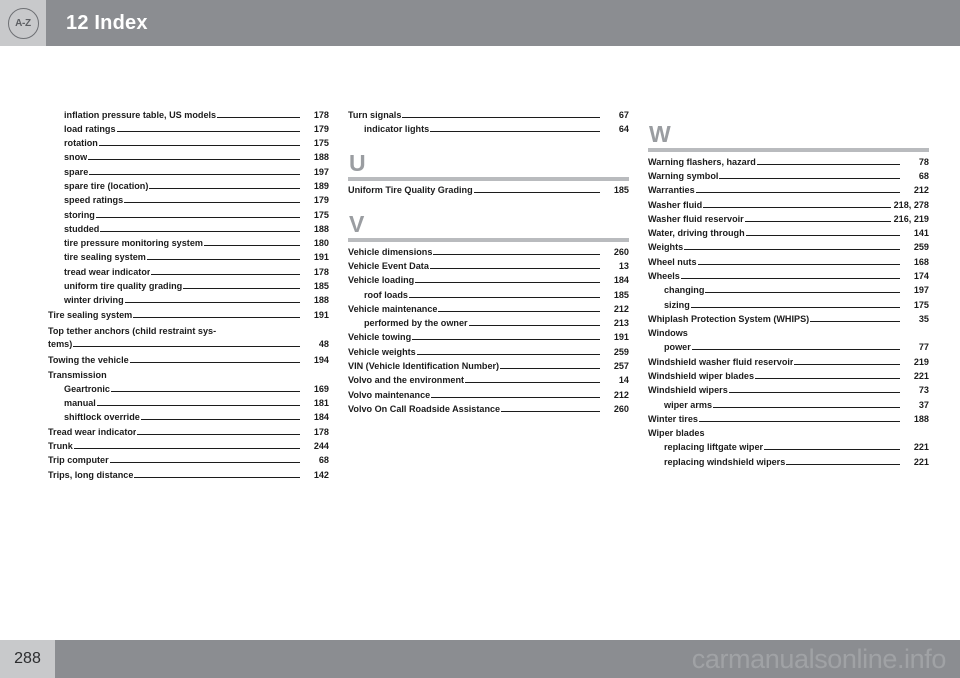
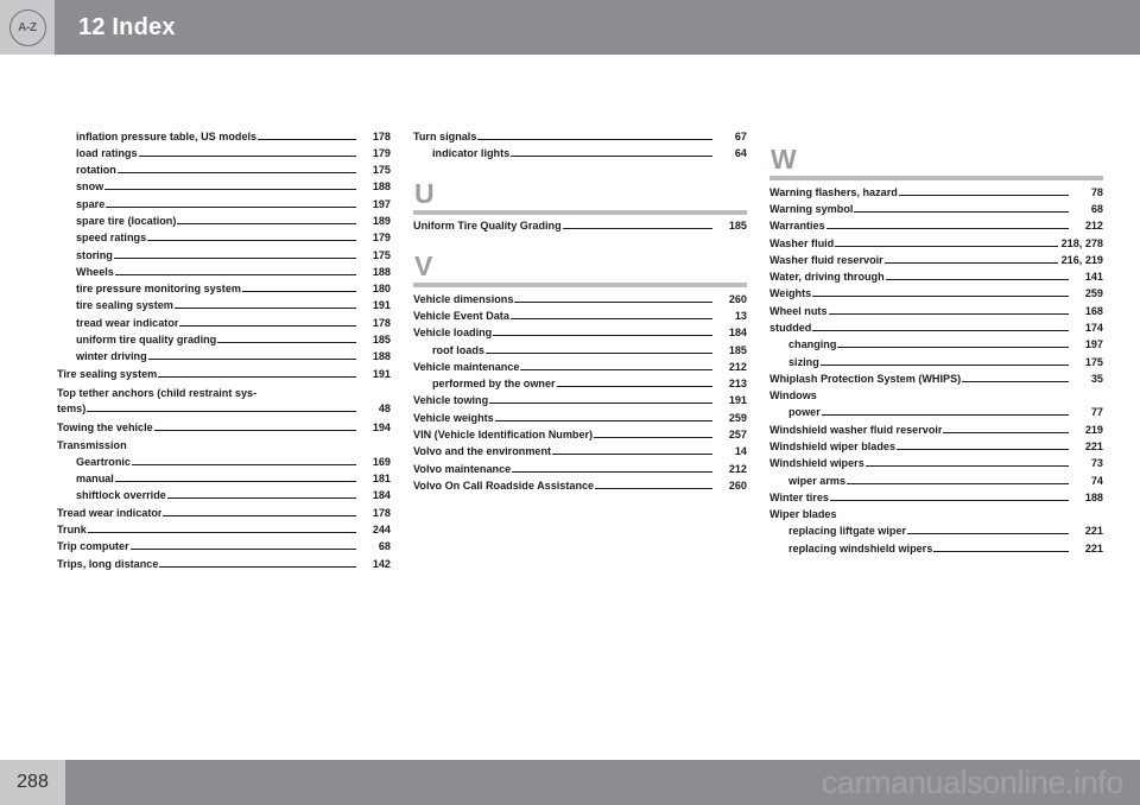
  A-Z
  12 Index
  inflation pressure table, US models
  178
  load ratings
  179
  rotation
  175
  snow
  188
  spare
  197
  spare tire (location)
  189
  speed ratings
  179
  storing
  175
- studded
+ Wheels
  188
  tire pressure monitoring system
  180
  tire sealing system
  191
  tread wear indicator
  178
  uniform tire quality grading
  185
  winter driving
  188
  Tire sealing system
  191
  Top tether anchors (child restraint sys-
  tems)
  48
  Towing the vehicle
  194
  Transmission
  Geartronic
  169
  manual
  181
  shiftlock override
  184
  Tread wear indicator
  178
  Trunk
  244
  Trip computer
  68
  Trips, long distance
  142
  Turn signals
  67
  indicator lights
  64
  U
  Uniform Tire Quality Grading
  185
  V
  Vehicle dimensions
  260
  Vehicle Event Data
  13
  Vehicle loading
  184
  roof loads
  185
  Vehicle maintenance
  212
  performed by the owner
  213
  Vehicle towing
  191
  Vehicle weights
  259
  VIN (Vehicle Identification Number)
  257
  Volvo and the environment
  14
  Volvo maintenance
  212
  Volvo On Call Roadside Assistance
  260
  W
  Warning flashers, hazard
  78
  Warning symbol
  68
  Warranties
  212
  Washer fluid
  218, 278
  Washer fluid reservoir
  216, 219
  Water, driving through
  141
  Weights
  259
  Wheel nuts
  168
- Wheels
+ studded
  174
  changing
  197
  sizing
  175
  Whiplash Protection System (WHIPS)
  35
  Windows
  power
  77
  Windshield washer fluid reservoir
  219
  Windshield wiper blades
  221
  Windshield wipers
  73
  wiper arms
- 37
+ 74
  Winter tires
  188
  Wiper blades
  replacing liftgate wiper
  221
  replacing windshield wipers
  221
  288
